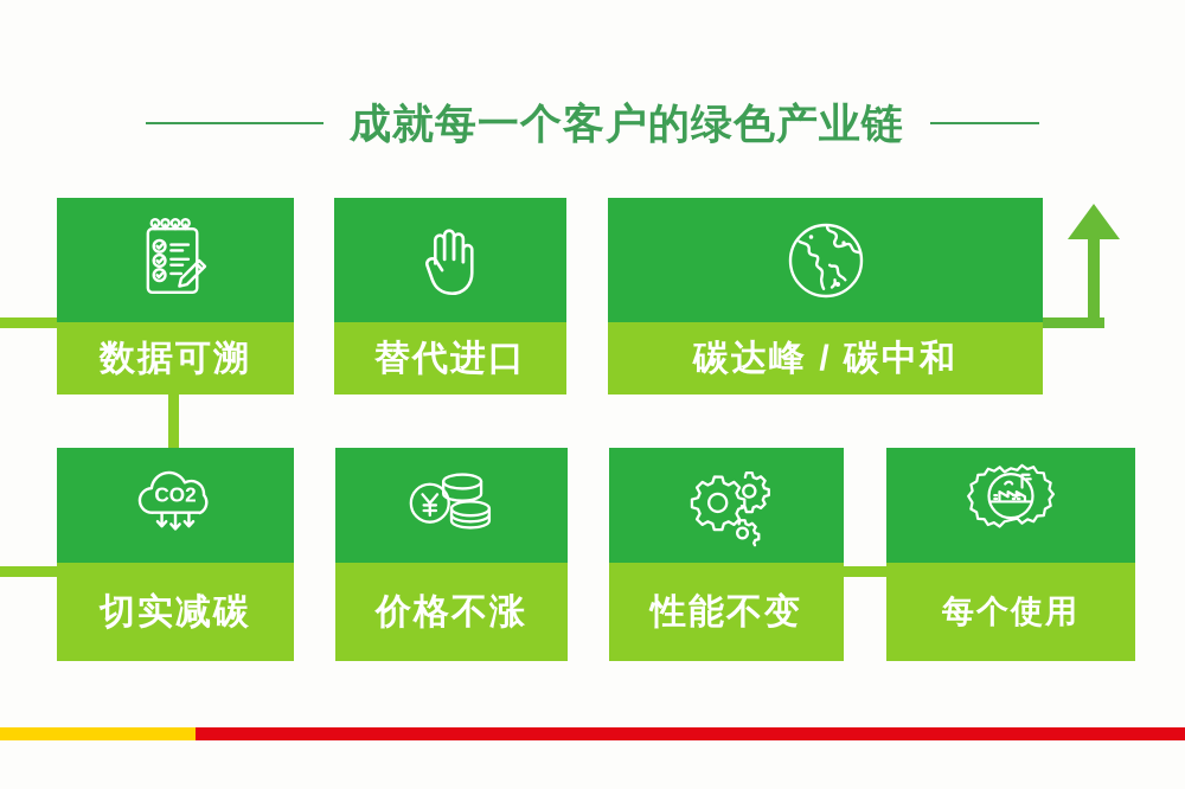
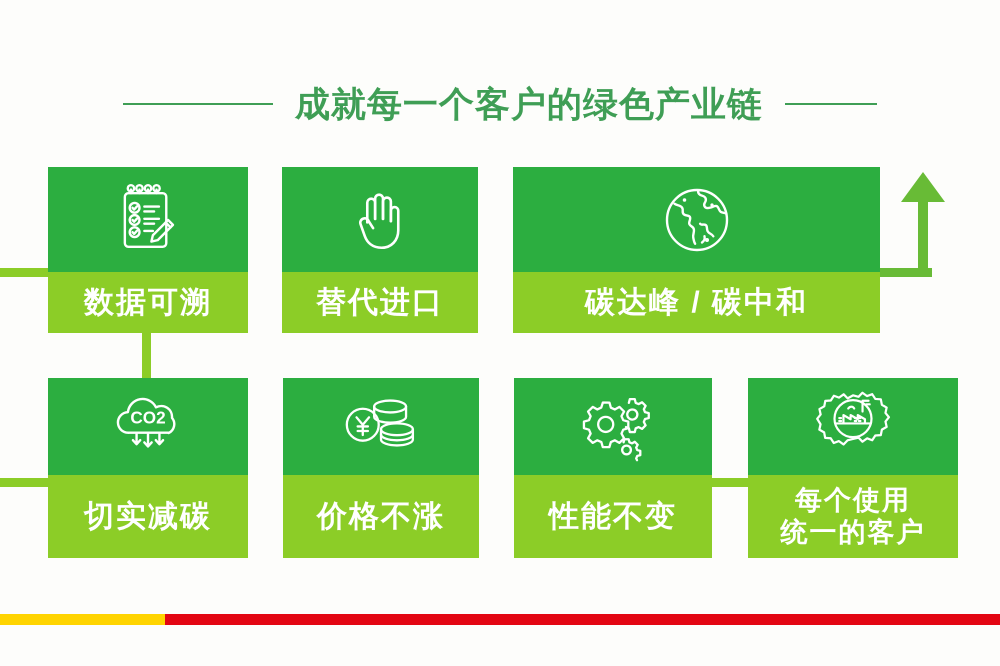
  成就每一个客户的绿色产业链
  数据可溯
  替代进口
  碳达峰 / 碳中和
  CO2
  切实减碳
  价格不涨
  性能不变
  每个使用
+ 统一的客户
